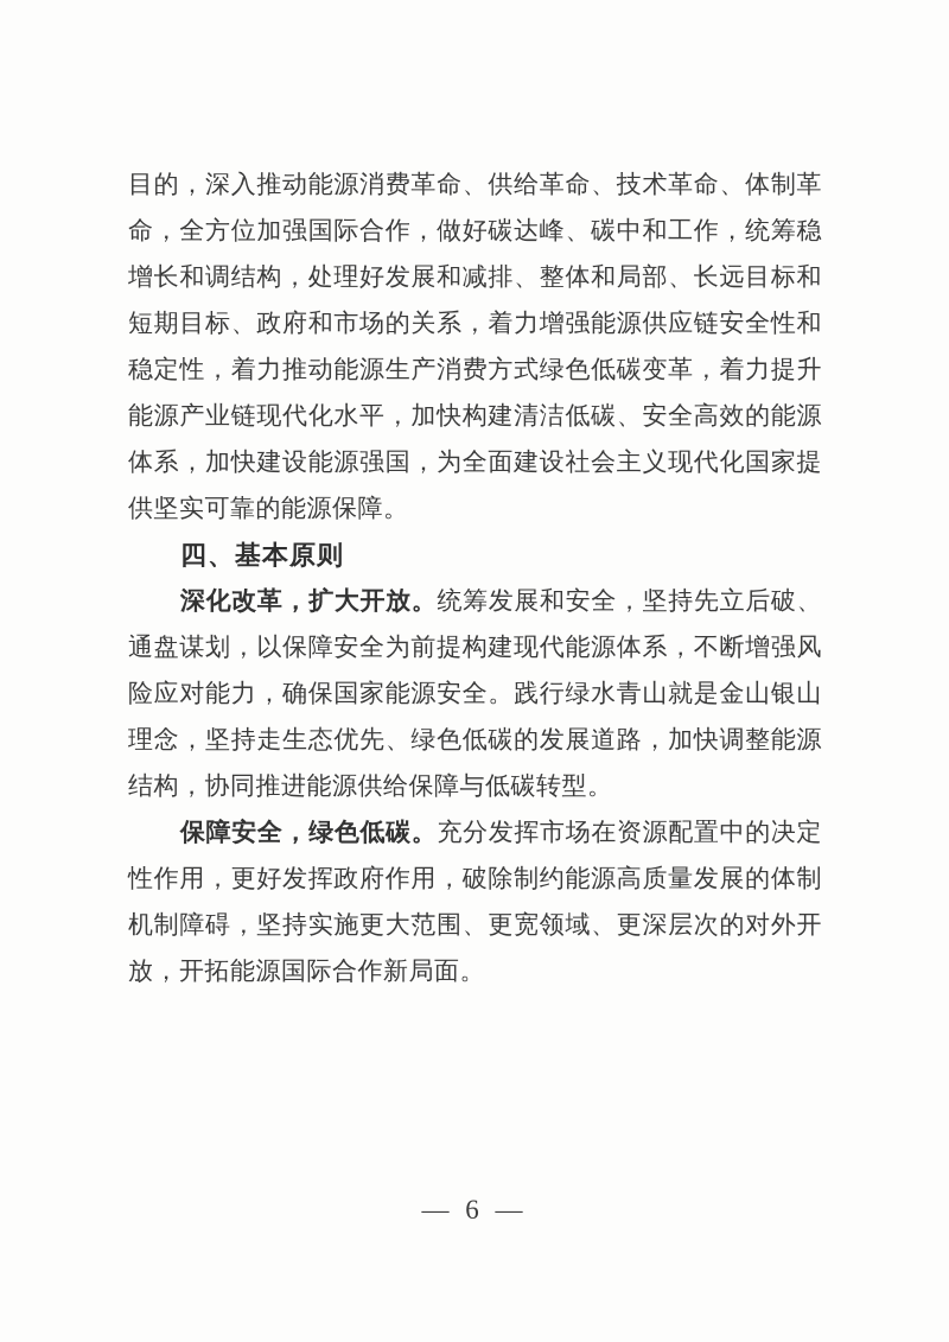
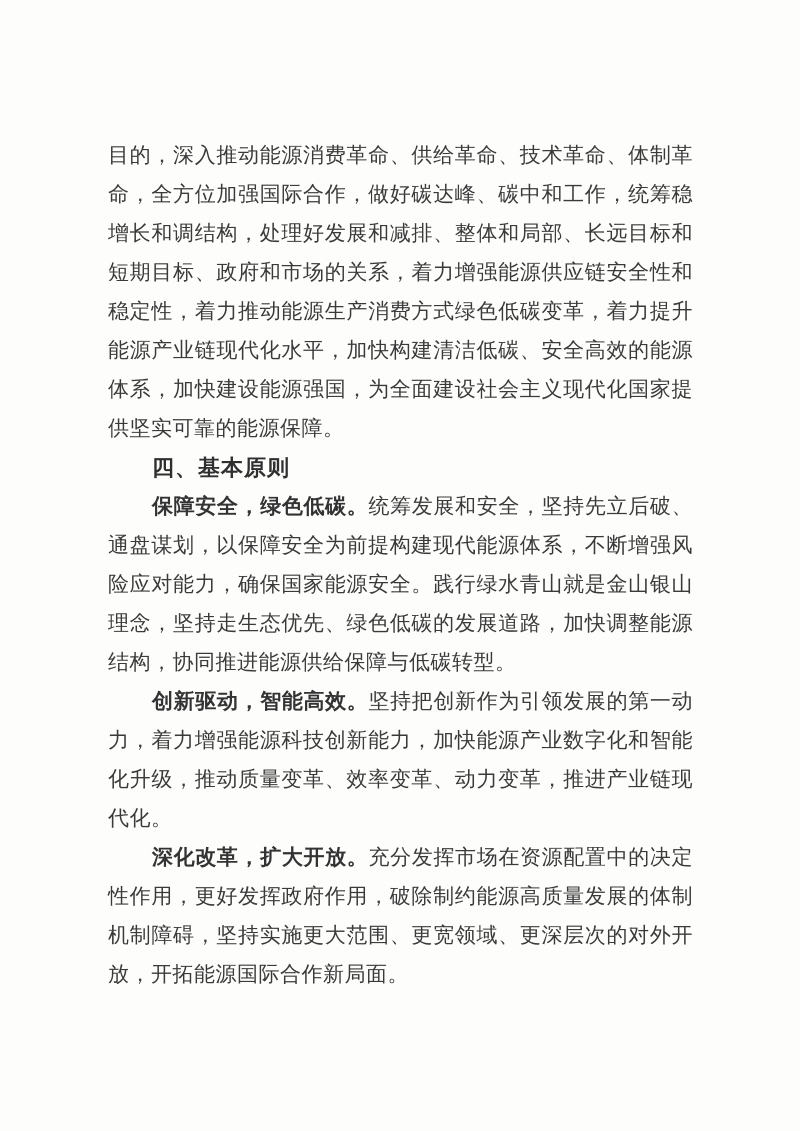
  目的，深入推动能源消费革命、供给革命、技术革命、体制革命，全方位加强国际合作，做好碳达峰、碳中和工作，统筹稳增长和调结构，处理好发展和减排、整体和局部、长远目标和短期目标、政府和市场的关系，着力增强能源供应链安全性和稳定性，着力推动能源生产消费方式绿色低碳变革，着力提升能源产业链现代化水平，加快构建清洁低碳、安全高效的能源体系，加快建设能源强国，为全面建设社会主义现代化国家提供坚实可靠的能源保障。
  四、基本原则
- 深化改革，扩大开放。统筹发展和安全，坚持先立后破、通盘谋划，以保障安全为前提构建现代能源体系，不断增强风险应对能力，确保国家能源安全。践行绿水青山就是金山银山理念，坚持走生态优先、绿色低碳的发展道路，加快调整能源结构，协同推进能源供给保障与低碳转型。
+ 保障安全，绿色低碳。统筹发展和安全，坚持先立后破、通盘谋划，以保障安全为前提构建现代能源体系，不断增强风险应对能力，确保国家能源安全。践行绿水青山就是金山银山理念，坚持走生态优先、绿色低碳的发展道路，加快调整能源结构，协同推进能源供给保障与低碳转型。
+ 创新驱动，智能高效。坚持把创新作为引领发展的第一动力，着力增强能源科技创新能力，加快能源产业数字化和智能化升级，推动质量变革、效率变革、动力变革，推进产业链现代化。
- 保障安全，绿色低碳。充分发挥市场在资源配置中的决定性作用，更好发挥政府作用，破除制约能源高质量发展的体制机制障碍，坚持实施更大范围、更宽领域、更深层次的对外开放，开拓能源国际合作新局面。
+ 深化改革，扩大开放。充分发挥市场在资源配置中的决定性作用，更好发挥政府作用，破除制约能源高质量发展的体制机制障碍，坚持实施更大范围、更宽领域、更深层次的对外开放，开拓能源国际合作新局面。
- — 6 —
